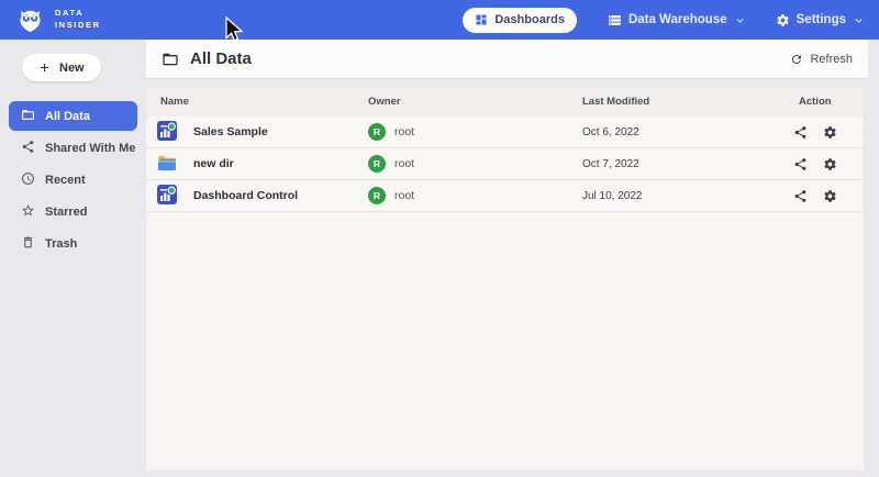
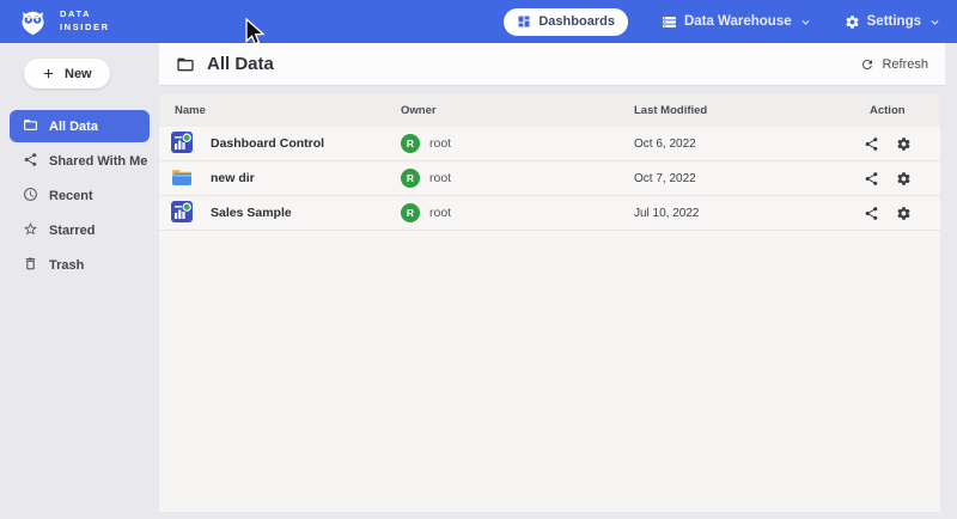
  DATA
  INSIDER
  Dashboards
  Data Warehouse
  Settings
  New
  All Data
  Shared With Me
  Recent
  Starred
  Trash
  All Data
  Refresh
  Name
  Owner
  Last Modified
  Action
- Sales Sample
+ Dashboard Control
  R
  root
  Oct 6, 2022
  new dir
  R
  root
  Oct 7, 2022
- Dashboard Control
+ Sales Sample
  R
  root
  Jul 10, 2022
